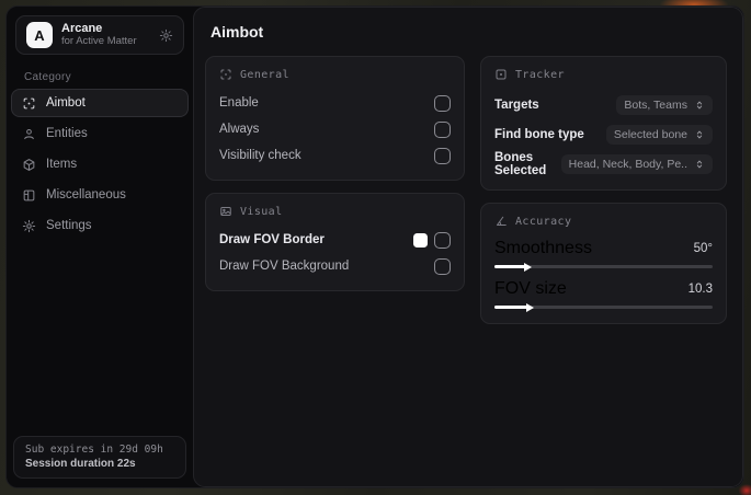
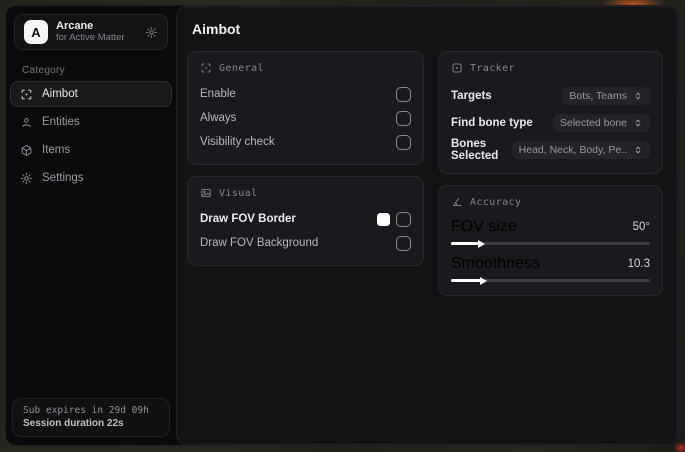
  A
  Arcane
  for Active Matter
  Category
  Aimbot
  Entities
  Items
- Miscellaneous
  Settings
  Sub expires in 29d 09h
  Session duration 22s
  Aimbot
  General
  Enable
  Always
  Visibility check
  Visual
  Draw FOV Border
  Draw FOV Background
  Tracker
  Targets
  Bots, Teams
  Find bone type
  Selected bone
  Bones Selected
  Head, Neck, Body, Pe..
  Accuracy
- Smoothness
+ FOV size
  50°
- FOV size
+ Smoothness
  10.3
